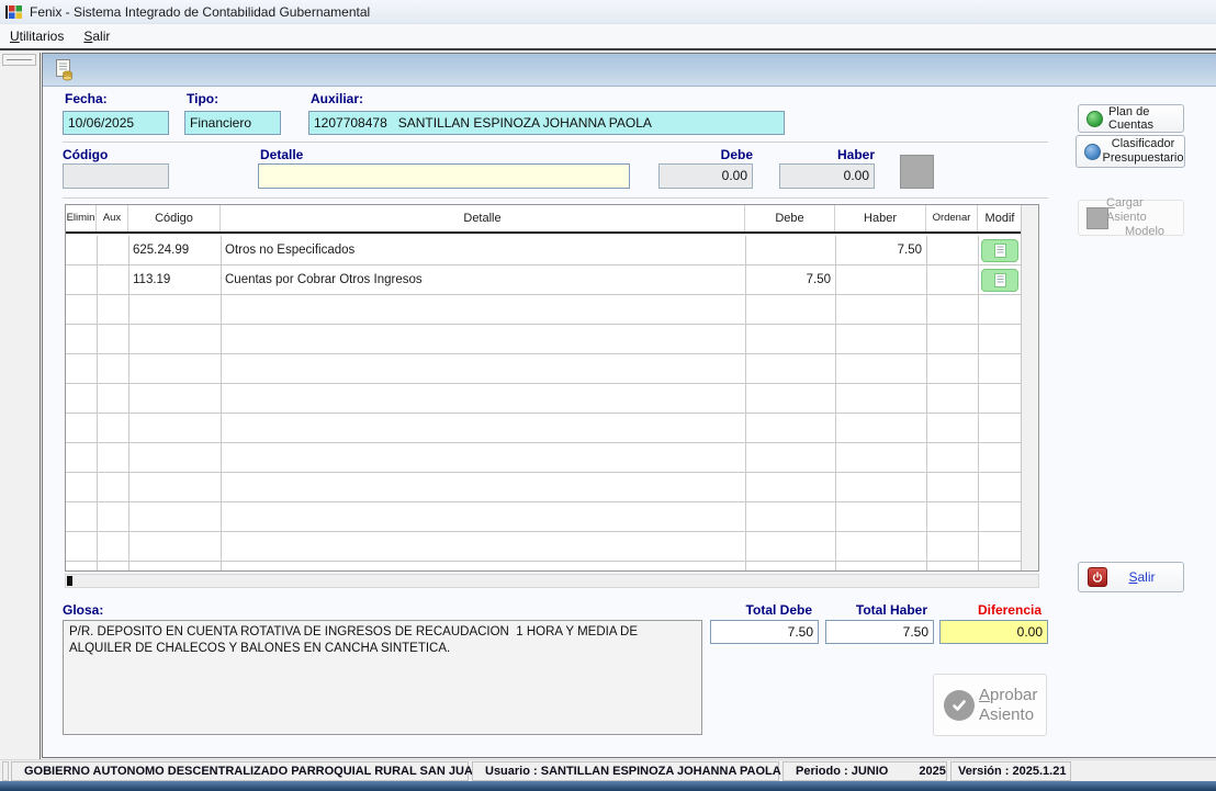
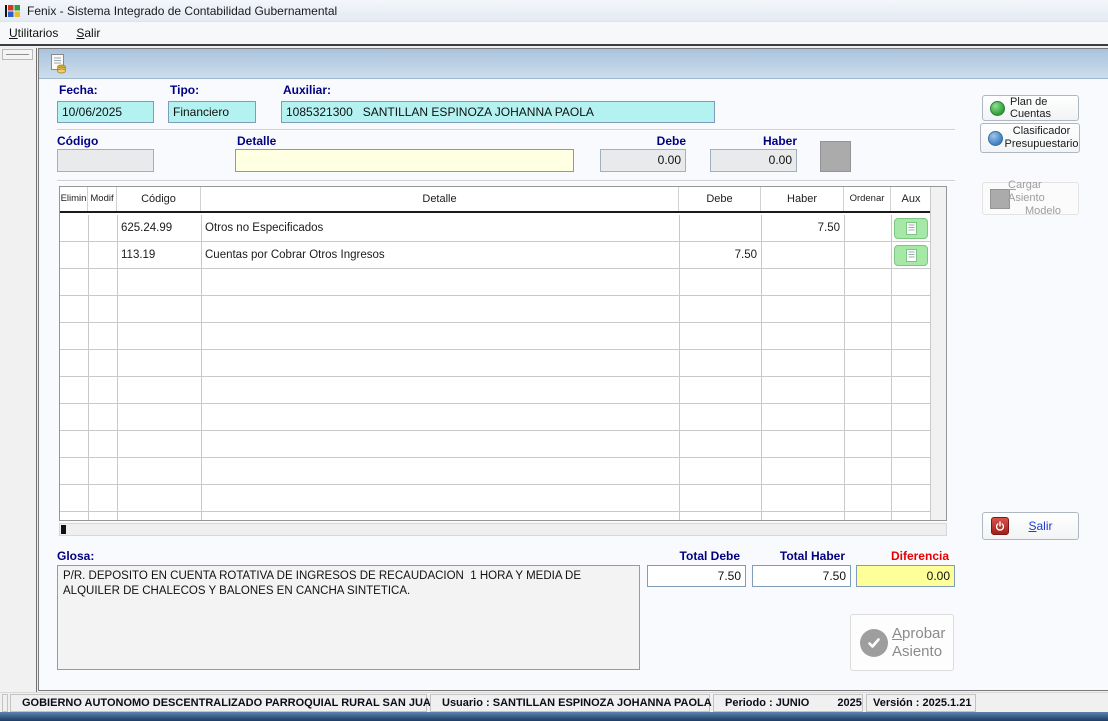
  Fenix - Sistema Integrado de Contabilidad Gubernamental
  Utilitarios
  Salir
  Fecha:
  10/06/2025
  Tipo:
  Financiero
  Auxiliar:
- 1207708478 SANTILLAN ESPINOZA JOHANNA PAOLA
+ 1085321300 SANTILLAN ESPINOZA JOHANNA PAOLA
  Código
  Detalle
  Debe
  0.00
  Haber
  0.00
  Elimin
- Aux
+ Modif
  Código
  Detalle
  Debe
  Haber
  Ordenar
- Modif
+ Aux
  625.24.99
  Otros no Especificados
  7.50
  113.19
  Cuentas por Cobrar Otros Ingresos
  7.50
  Glosa:
  P/R. DEPOSITO EN CUENTA ROTATIVA DE INGRESOS DE RECAUDACION 1 HORA Y MEDIA DE ALQUILER DE CHALECOS Y BALONES EN CANCHA SINTETICA.
  Total Debe
  Total Haber
  Diferencia
  7.50
  7.50
  0.00
  Aprobar
  Asiento
  Plan de Cuentas
  Clasificador
  Presupuestario
  Cargar Asiento
  Modelo
  Salir
  GOBIERNO AUTONOMO DESCENTRALIZADO PARROQUIAL RURAL SAN JUA
  Usuario : SANTILLAN ESPINOZA JOHANNA PAOLA
  Periodo : JUNIO
  2025
  Versión : 2025.1.21
